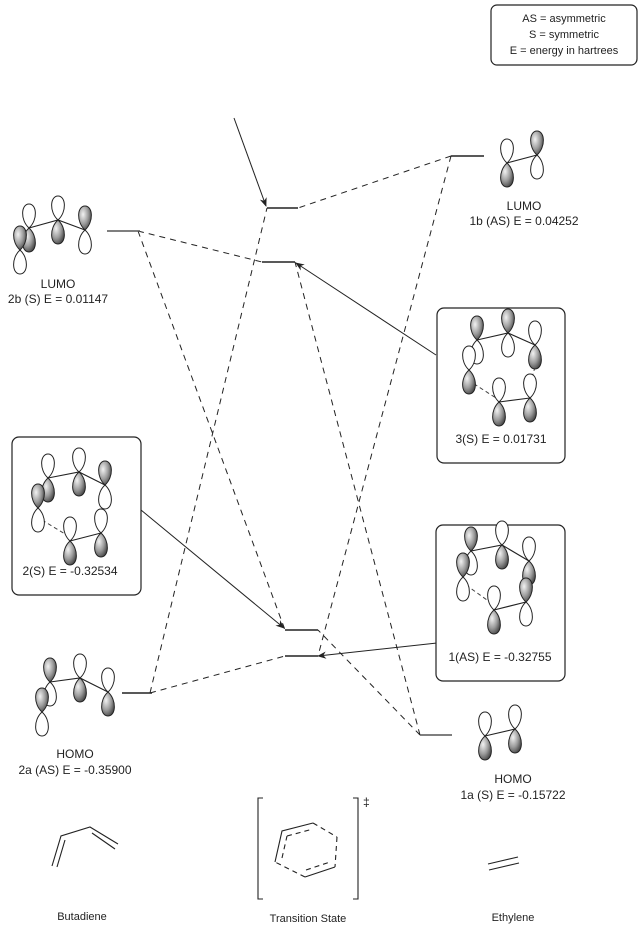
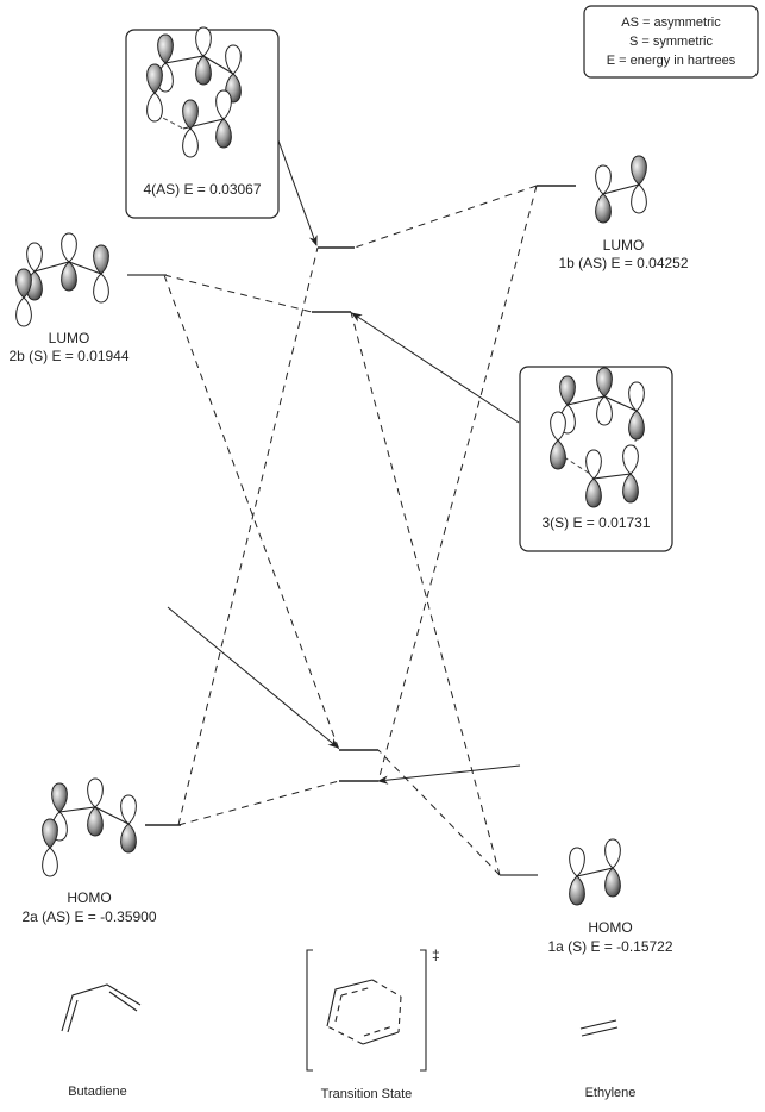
  AS = asymmetric
  S = symmetric
  E = energy in hartrees
+ 4(AS) E = 0.03067
  3(S) E = 0.01731
- 2(S) E = -0.32534
- 1(AS) E = -0.32755
  LUMO
- 2b (S) E = 0.01147
+ 2b (S) E = 0.01944
  HOMO
  2a (AS) E = -0.35900
  LUMO
  1b (AS) E = 0.04252
  HOMO
  1a (S) E = -0.15722
  Butadiene
  ‡
  Transition State
  Ethylene
